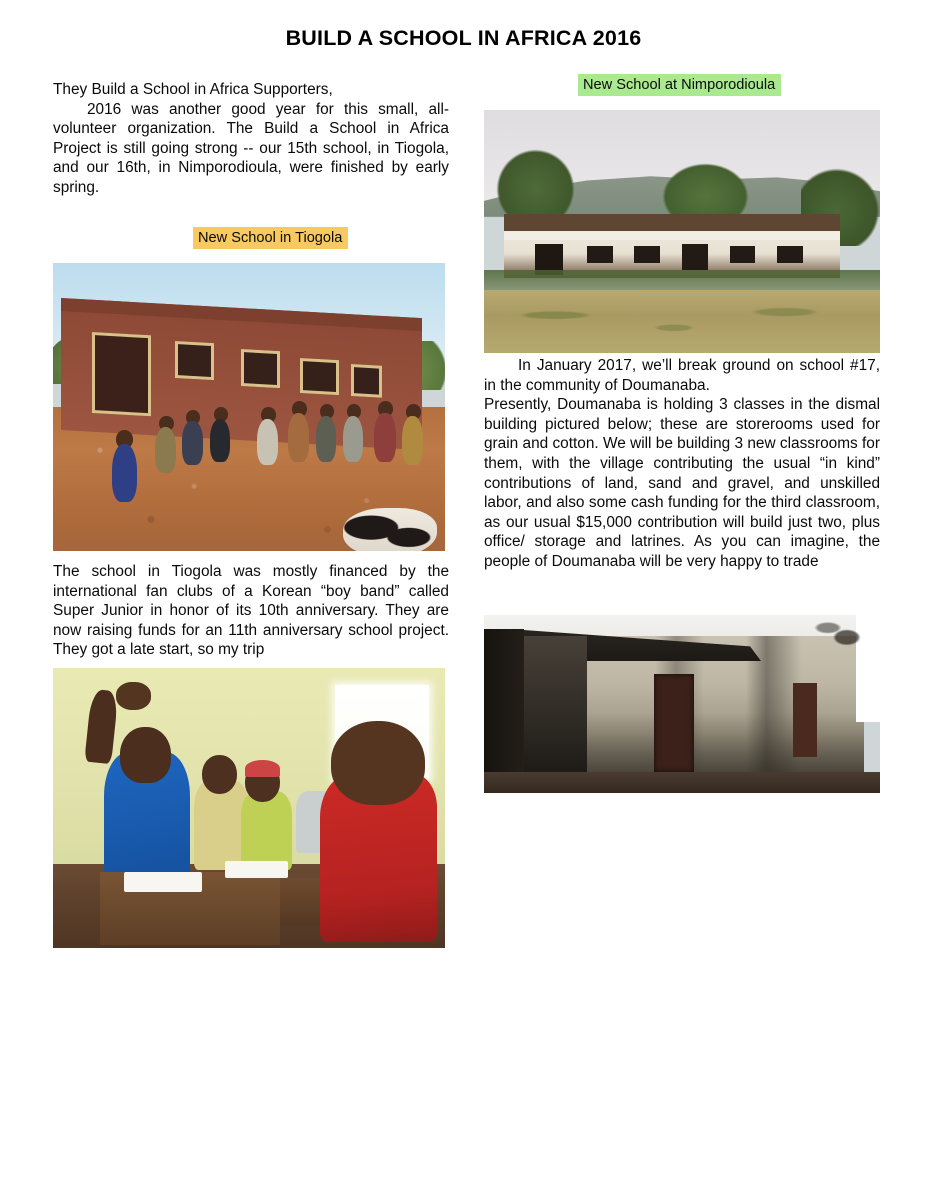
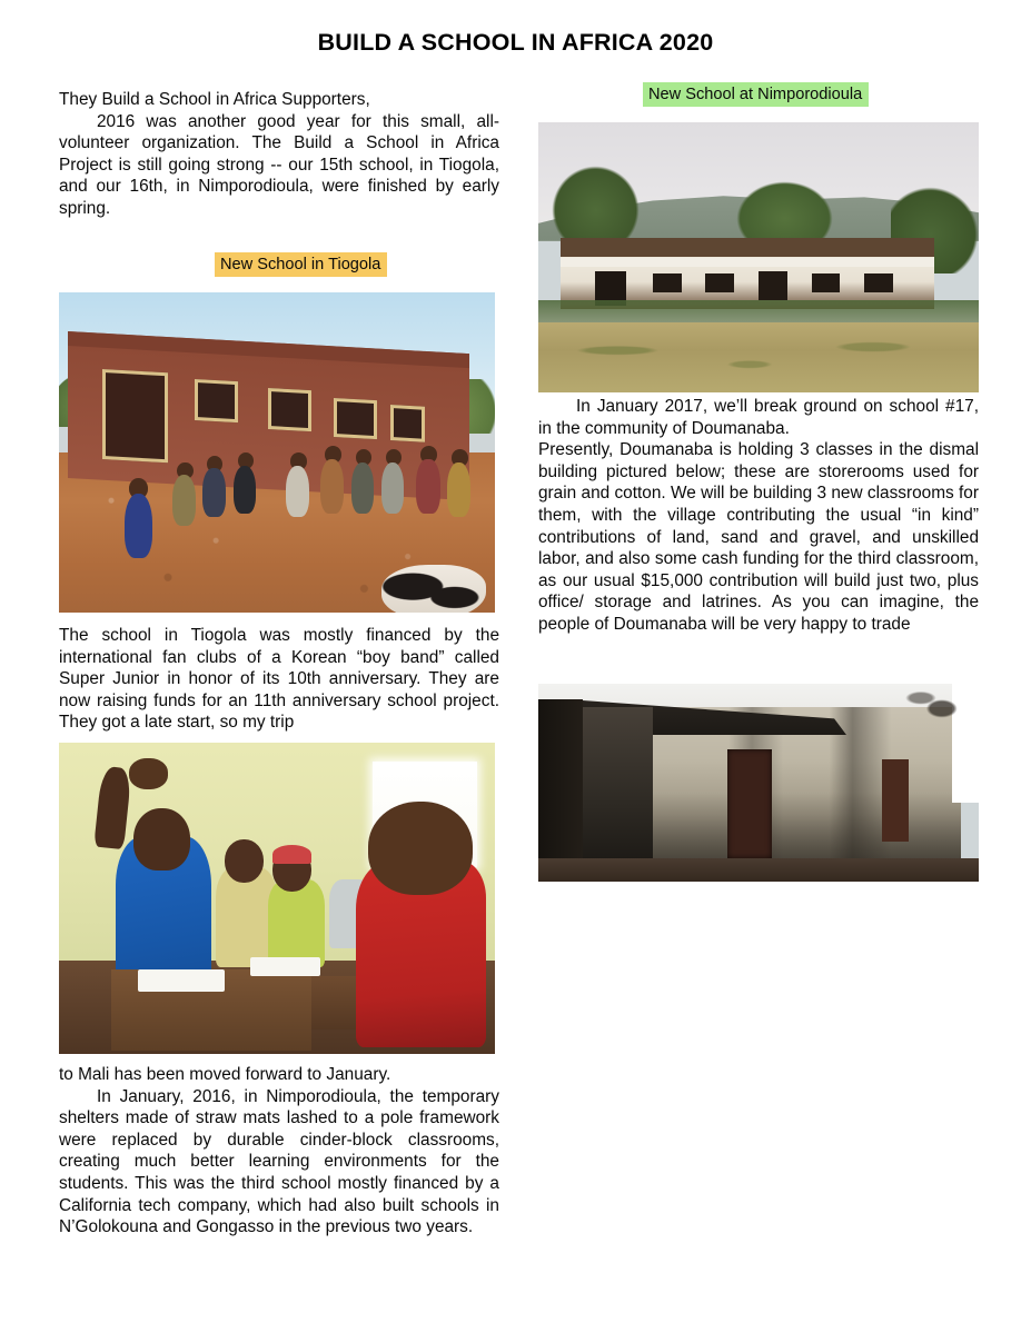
- BUILD A SCHOOL IN AFRICA 2016
+ BUILD A SCHOOL IN AFRICA 2020
  New School at Nimporodioula
  New School in Tiogola
  They Build a School in Africa Supporters,
  2016 was another good year for this small, all-volunteer organization. The Build a School in Africa Project is still going strong -- our 15th school, in Tiogola, and our 16th, in Nimporodioula, were finished by early spring.
  The school in Tiogola was mostly financed by the international fan clubs of a Korean “boy band” called Super Junior in honor of its 10th anniversary. They are now raising funds for an 11th anniversary school project. They got a late start, so my trip
+ to Mali has been moved forward to January.
+ In January, 2016, in Nimporodioula, the temporary shelters made of straw mats lashed to a pole framework were replaced by durable cinder-block classrooms, creating much better learning environments for the students. This was the third school mostly financed by a California tech company, which had also built schools in N’Golokouna and Gongasso in the previous two years.
  In January 2017, we’ll break ground on school #17, in the community of Doumanaba.
  Presently, Doumanaba is holding 3 classes in the dismal building pictured below; these are storerooms used for grain and cotton. We will be building 3 new classrooms for them, with the village contributing the usual “in kind” contributions of land, sand and gravel, and unskilled labor, and also some cash funding for the third classroom, as our usual $15,000 contribution will build just two, plus office/ storage and latrines. As you can imagine, the people of Doumanaba will be very happy to trade
